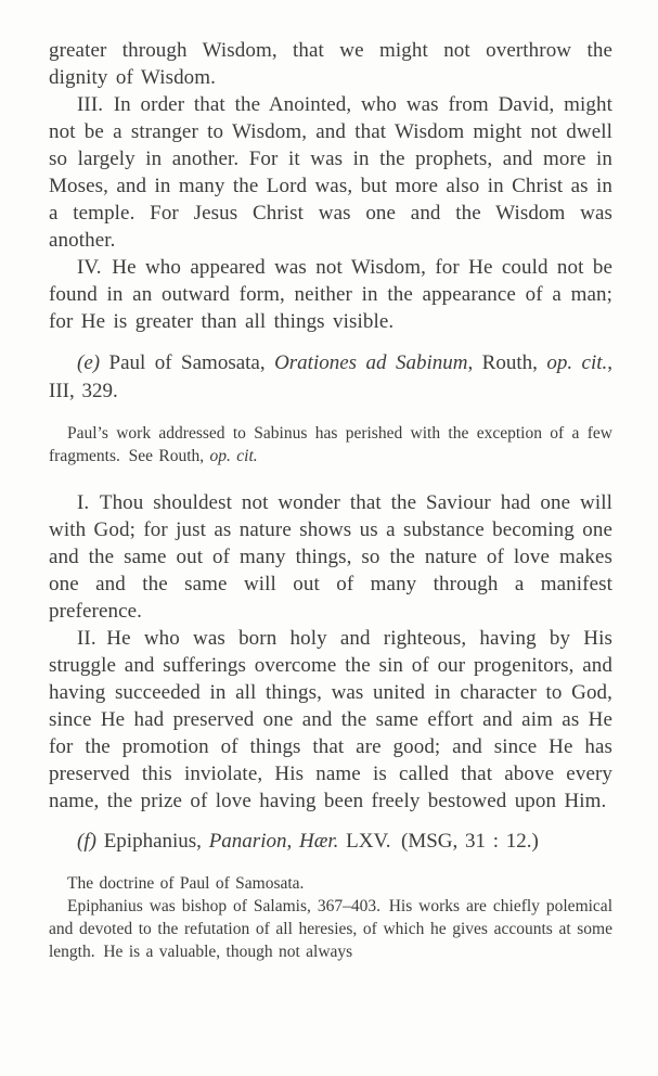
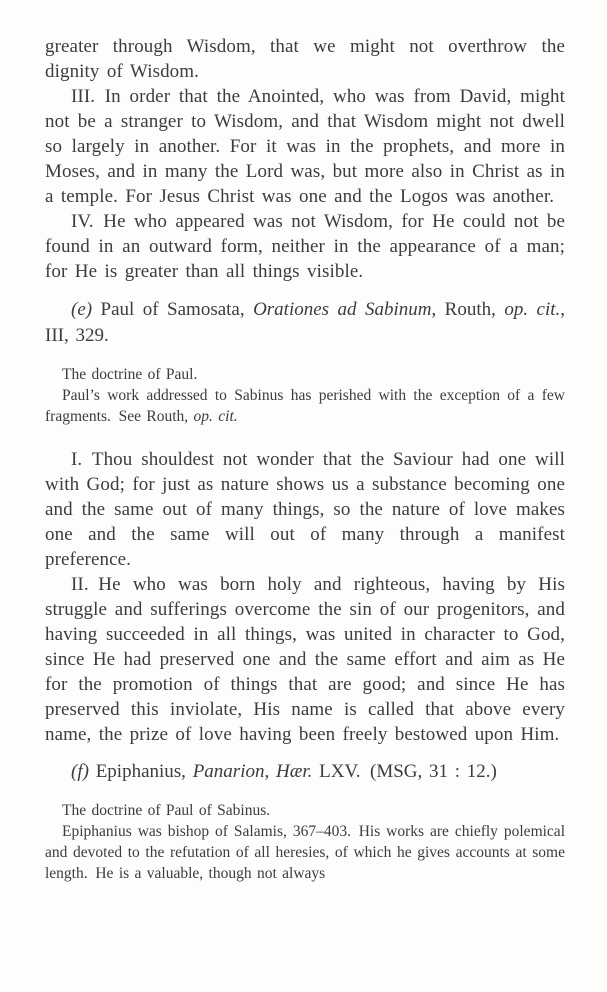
  greater through Wisdom, that we might not overthrow the dignity of Wisdom.
- III. In order that the Anointed, who was from David, might not be a stranger to Wisdom, and that Wisdom might not dwell so largely in another. For it was in the prophets, and more in Moses, and in many the Lord was, but more also in Christ as in a temple. For Jesus Christ was one and the Wisdom was another.
+ III. In order that the Anointed, who was from David, might not be a stranger to Wisdom, and that Wisdom might not dwell so largely in another. For it was in the prophets, and more in Moses, and in many the Lord was, but more also in Christ as in a temple. For Jesus Christ was one and the Logos was another.
  IV. He who appeared was not Wisdom, for He could not be found in an outward form, neither in the appearance of a man; for He is greater than all things visible.
  (e) Paul of Samosata, Orationes ad Sabinum, Routh, op. cit., III, 329.
+ The doctrine of Paul.
  Paul’s work addressed to Sabinus has perished with the exception of a few fragments. See Routh, op. cit.
  I. Thou shouldest not wonder that the Saviour had one will with God; for just as nature shows us a substance becoming one and the same out of many things, so the nature of love makes one and the same will out of many through a manifest preference.
  II. He who was born holy and righteous, having by His struggle and sufferings overcome the sin of our progenitors, and having succeeded in all things, was united in character to God, since He had preserved one and the same effort and aim as He for the promotion of things that are good; and since He has preserved this inviolate, His name is called that above every name, the prize of love having been freely bestowed upon Him.
  (f) Epiphanius, Panarion, Hær. LXV. (MSG, 31 : 12.)
- The doctrine of Paul of Samosata.
+ The doctrine of Paul of Sabinus.
  Epiphanius was bishop of Salamis, 367–403. His works are chiefly polemical and devoted to the refutation of all heresies, of which he gives accounts at some length. He is a valuable, though not always
